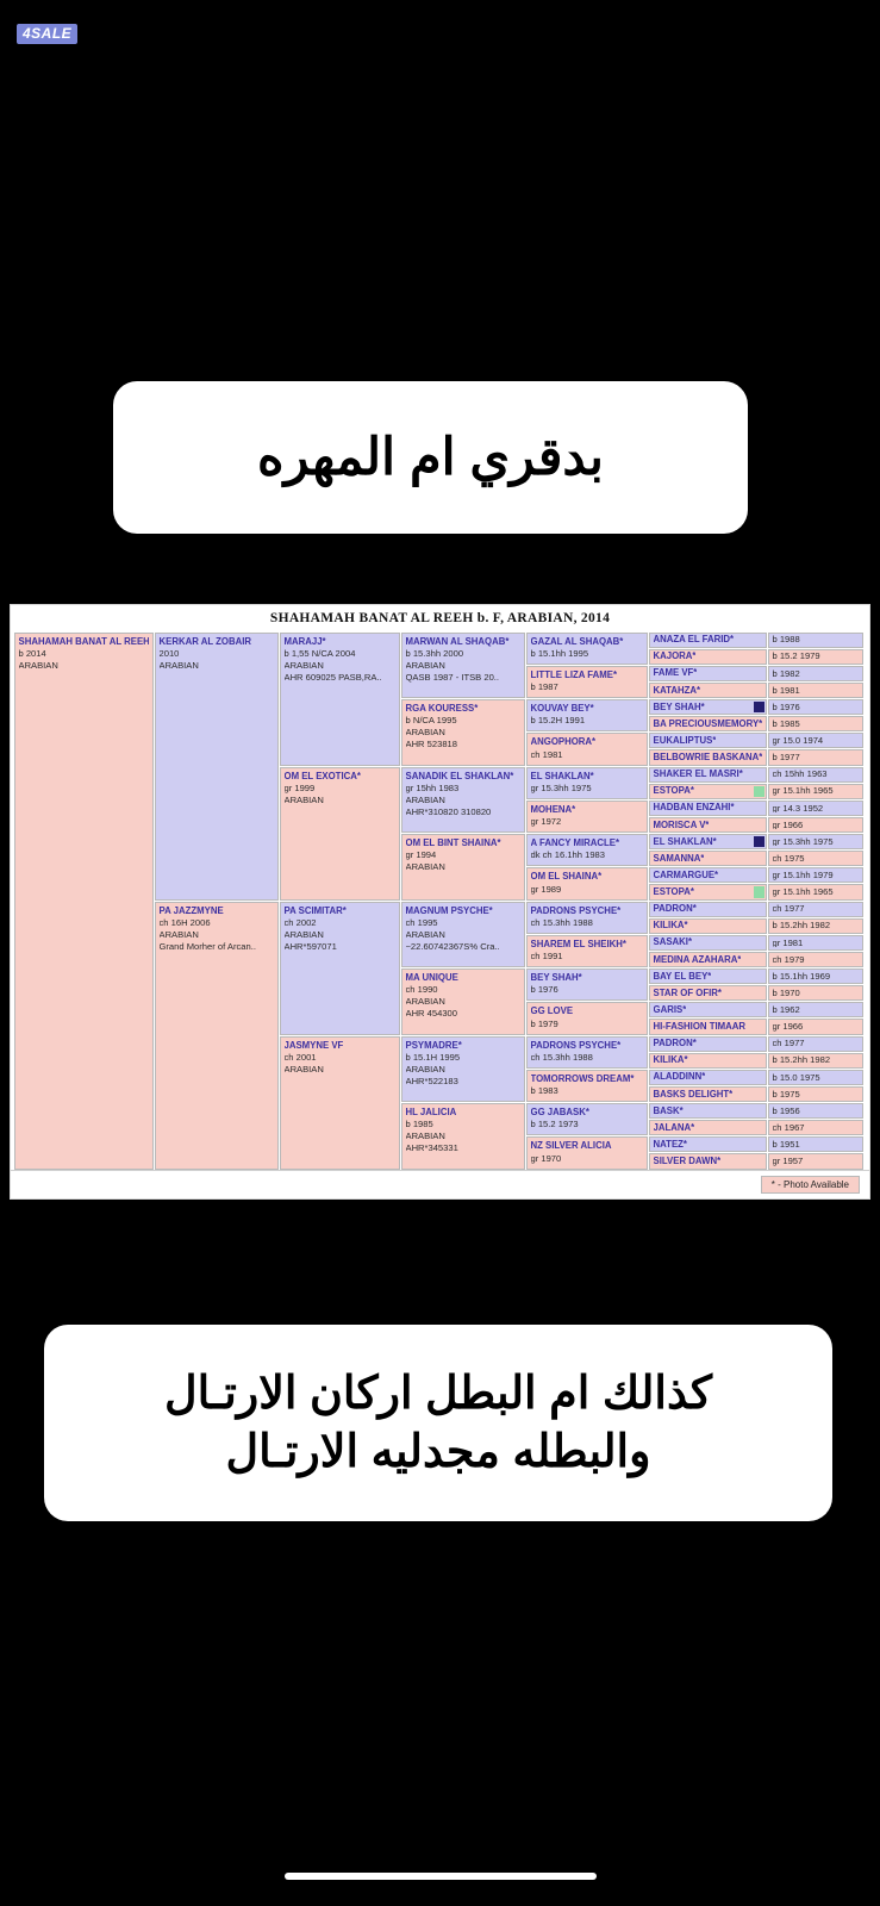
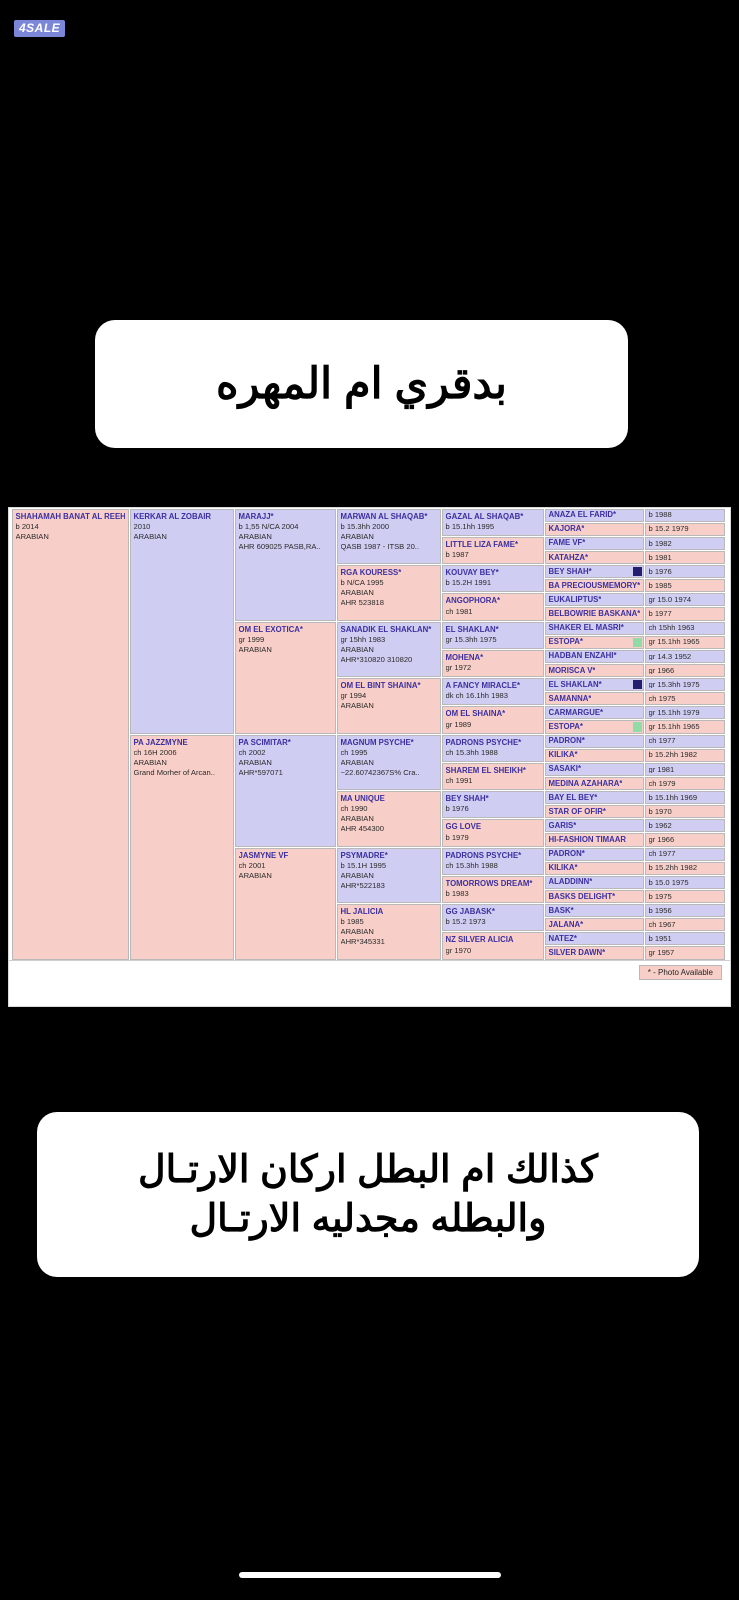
  4SALE
  بدقري ام المهره
- SHAHAMAH BANAT AL REEH b. F, ARABIAN, 2014
  SHAHAMAH BANAT AL REEH
  b 2014
  ARABIAN
  KERKAR AL ZOBAIR
  2010
  ARABIAN
  PA JAZZMYNE
  ch 16H 2006
  ARABIAN
  Grand Morher of Arcan..
  MARAJJ*
  b 1,55 N/CA 2004
  ARABIAN
  AHR 609025 PASB,RA..
  OM EL EXOTICA*
  gr 1999
  ARABIAN
  PA SCIMITAR*
  ch 2002
  ARABIAN
  AHR*597071
  JASMYNE VF
  ch 2001
  ARABIAN
  MARWAN AL SHAQAB*
  b 15.3hh 2000
  ARABIAN
  QASB 1987 - ITSB 20..
  RGA KOURESS*
  b N/CA 1995
  ARABIAN
  AHR 523818
  SANADIK EL SHAKLAN*
  gr 15hh 1983
  ARABIAN
  AHR*310820 310820
  OM EL BINT SHAINA*
  gr 1994
  ARABIAN
  MAGNUM PSYCHE*
  ch 1995
  ARABIAN
  ~22.60742367S% Cra..
  MA UNIQUE
  ch 1990
  ARABIAN
  AHR 454300
  PSYMADRE*
  b 15.1H 1995
  ARABIAN
  AHR*522183
  HL JALICIA
  b 1985
  ARABIAN
  AHR*345331
  GAZAL AL SHAQAB*
  b 15.1hh 1995
  LITTLE LIZA FAME*
  b 1987
  KOUVAY BEY*
  b 15.2H 1991
  ANGOPHORA*
  ch 1981
  EL SHAKLAN*
  gr 15.3hh 1975
  MOHENA*
  gr 1972
  A FANCY MIRACLE*
  dk ch 16.1hh 1983
  OM EL SHAINA*
  gr 1989
  PADRONS PSYCHE*
  ch 15.3hh 1988
  SHAREM EL SHEIKH*
  ch 1991
  BEY SHAH*
  b 1976
  GG LOVE
  b 1979
  PADRONS PSYCHE*
  ch 15.3hh 1988
  TOMORROWS DREAM*
  b 1983
  GG JABASK*
  b 15.2 1973
  NZ SILVER ALICIA
  gr 1970
  ANAZA EL FARID*
  KAJORA*
  FAME VF*
  KATAHZA*
  BEY SHAH*
  BA PRECIOUSMEMORY*
  EUKALIPTUS*
  BELBOWRIE BASKANA*
  SHAKER EL MASRI*
  ESTOPA*
  HADBAN ENZAHI*
  MORISCA V*
  EL SHAKLAN*
  SAMANNA*
  CARMARGUE*
  ESTOPA*
  PADRON*
  KILIKA*
  SASAKI*
  MEDINA AZAHARA*
  BAY EL BEY*
  STAR OF OFIR*
  GARIS*
  HI-FASHION TIMAAR
  PADRON*
  KILIKA*
  ALADDINN*
  BASKS DELIGHT*
  BASK*
  JALANA*
  NATEZ*
  SILVER DAWN*
  b 1988
  b 15.2 1979
  b 1982
  b 1981
  b 1976
  b 1985
  gr 15.0 1974
  b 1977
  ch 15hh 1963
  gr 15.1hh 1965
  gr 14.3 1952
  gr 1966
  gr 15.3hh 1975
  ch 1975
  gr 15.1hh 1979
  gr 15.1hh 1965
  ch 1977
  b 15.2hh 1982
  gr 1981
  ch 1979
  b 15.1hh 1969
  b 1970
  b 1962
  gr 1966
  ch 1977
  b 15.2hh 1982
  b 15.0 1975
  b 1975
  b 1956
  ch 1967
  b 1951
  gr 1957
  * - Photo Available
  كذالك ام البطل اركان الارتـال
  والبطله مجدليه الارتـال
